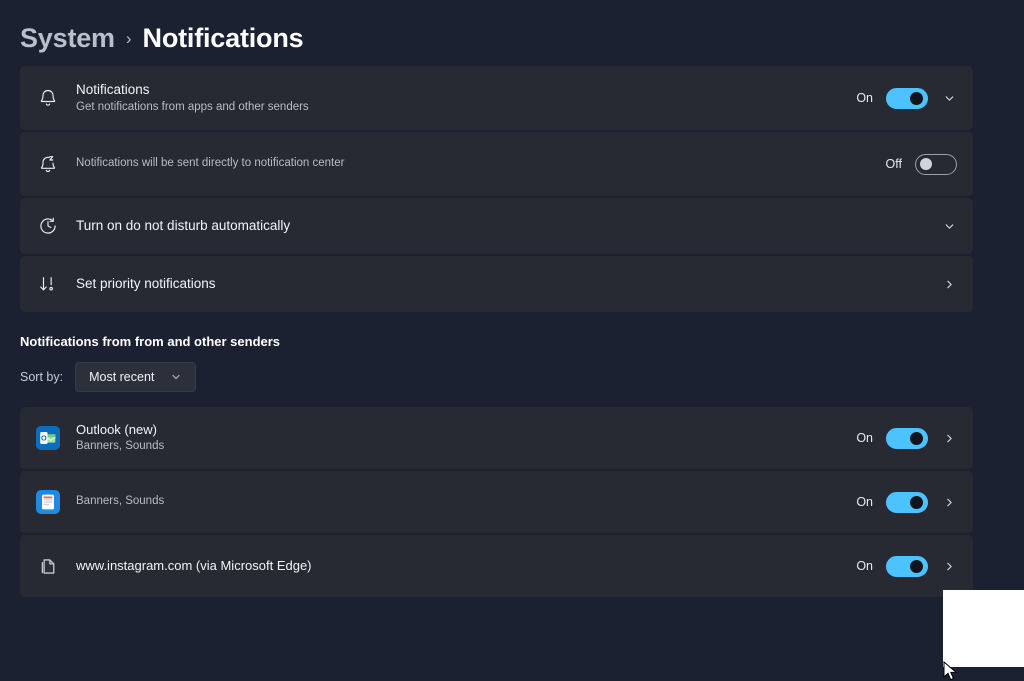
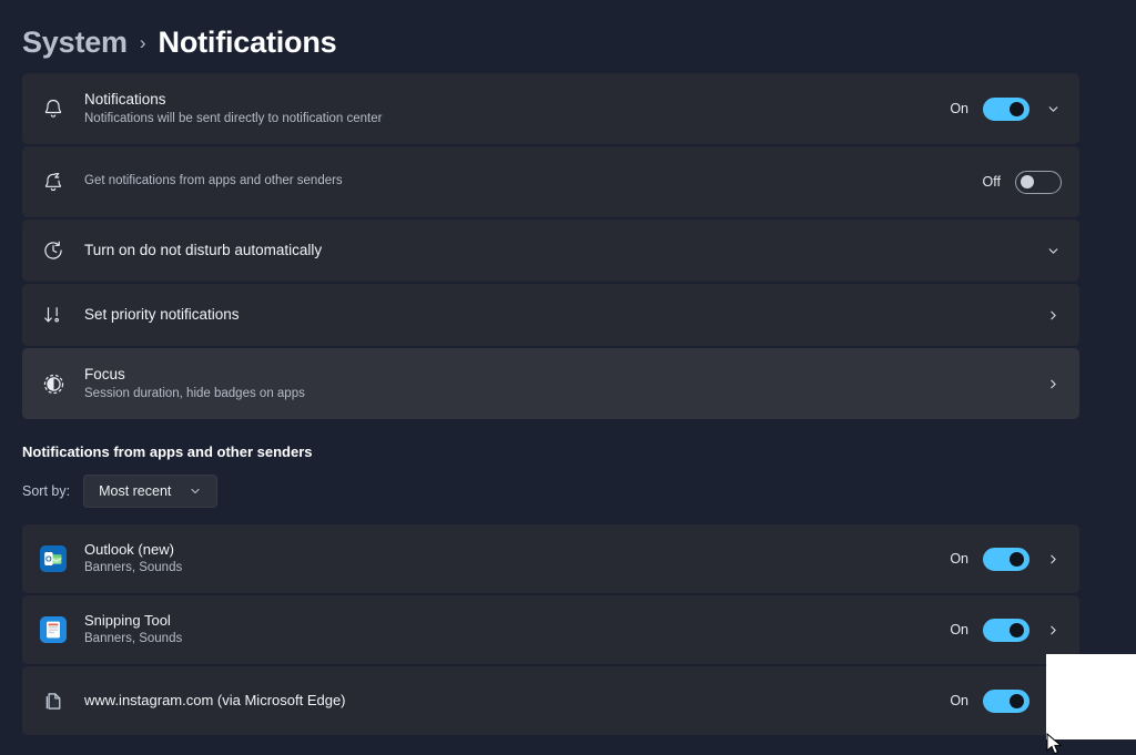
  System
  ›
  Notifications
  Notifications
- Get notifications from apps and other senders
+ Notifications will be sent directly to notification center
  On
- Notifications will be sent directly to notification center
+ Get notifications from apps and other senders
  Off
  Turn on do not disturb automatically
  Set priority notifications
+ Focus
+ Session duration, hide badges on apps
- Notifications from from and other senders
+ Notifications from apps and other senders
  Sort by:
  Most recent
  O
  Outlook (new)
  Banners, Sounds
  On
+ Snipping Tool
  Banners, Sounds
  On
  www.instagram.com (via Microsoft Edge)
  On
